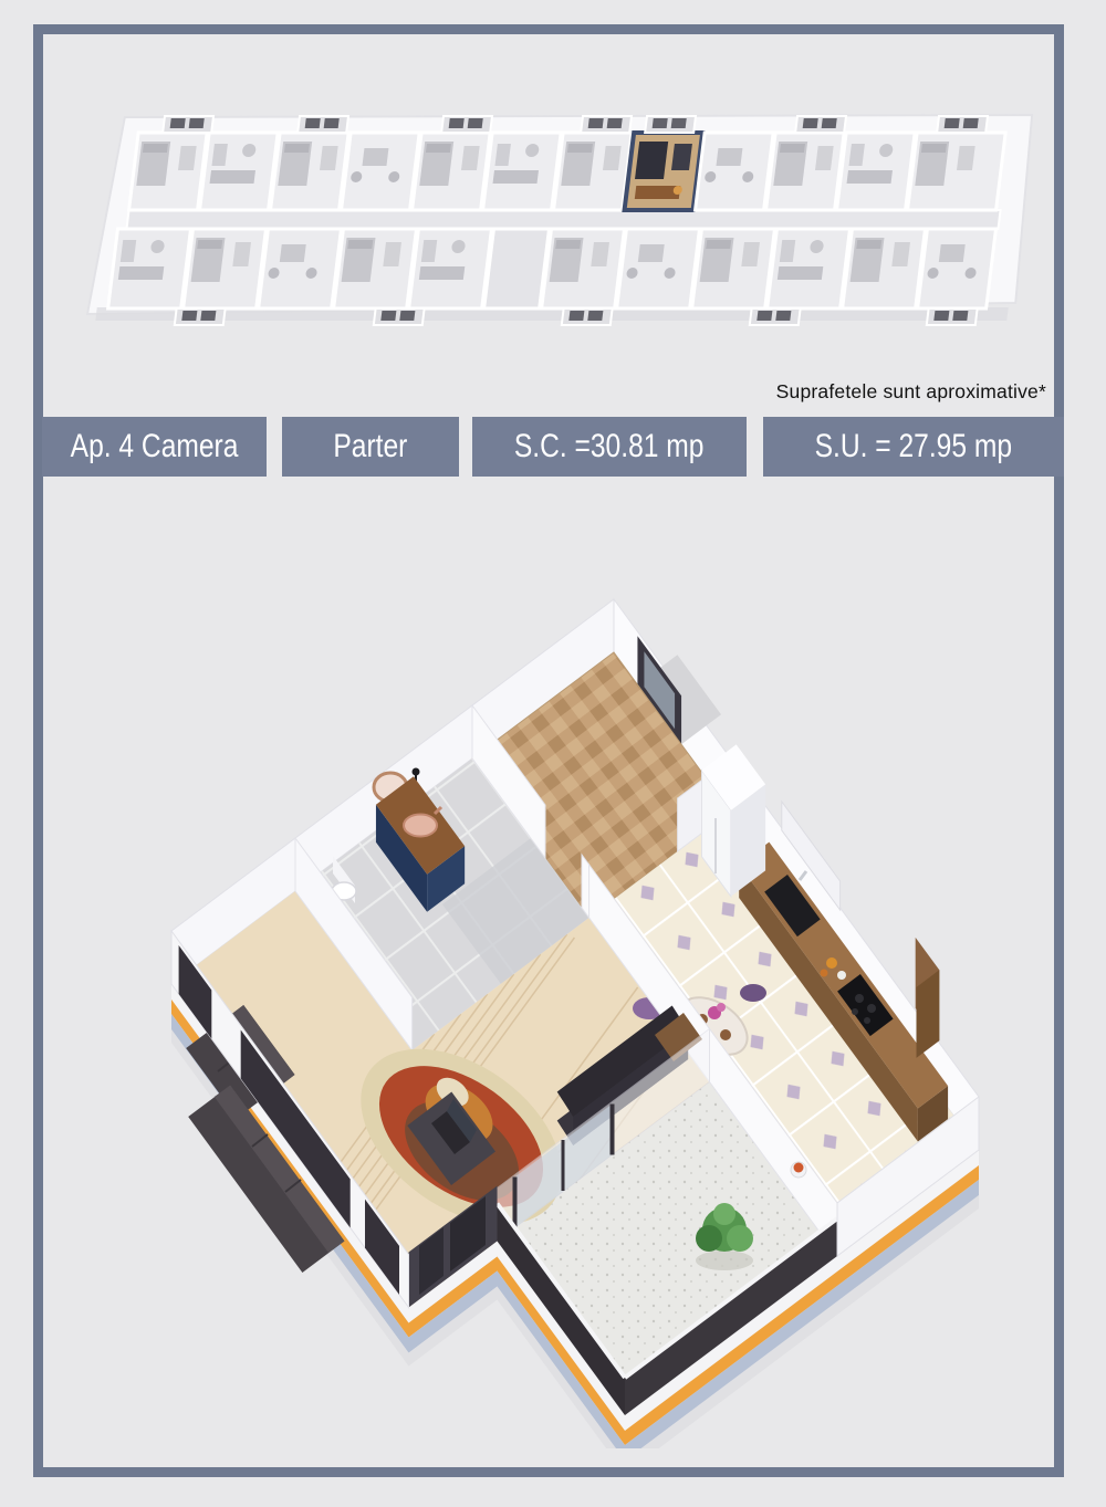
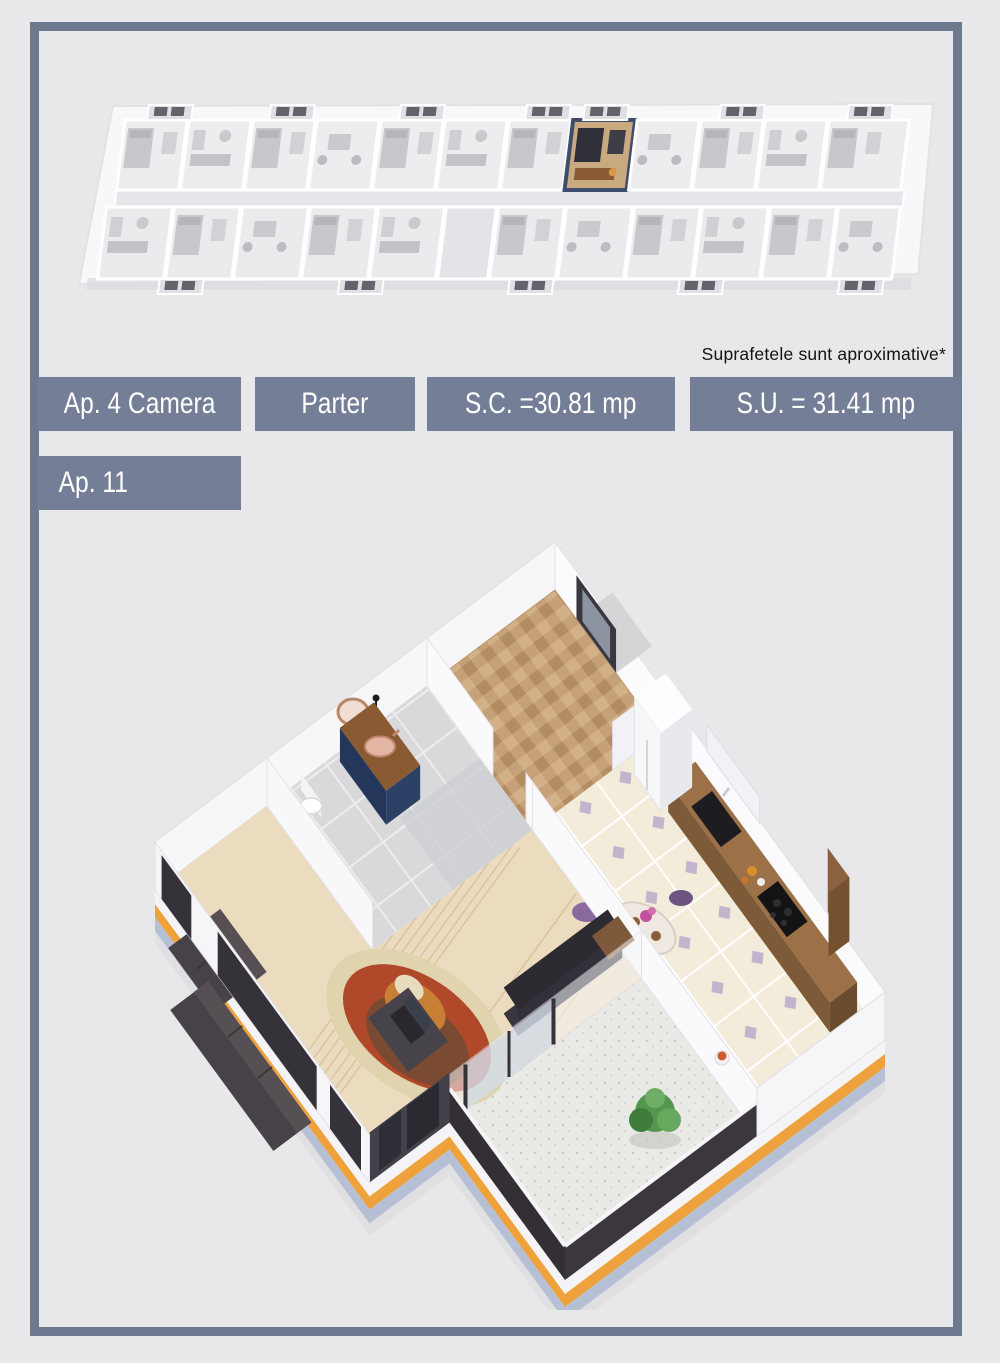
  Suprafetele sunt aproximative*
  Ap. 4 Camera
  Parter
  S.C. =30.81 mp
- S.U. = 27.95 mp
+ S.U. = 31.41 mp
+ Ap. 11
